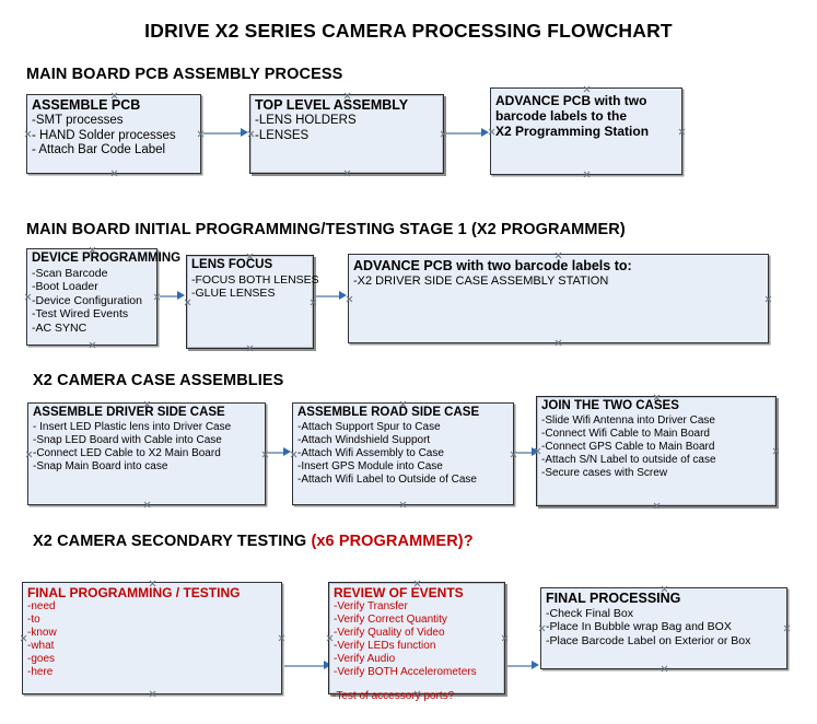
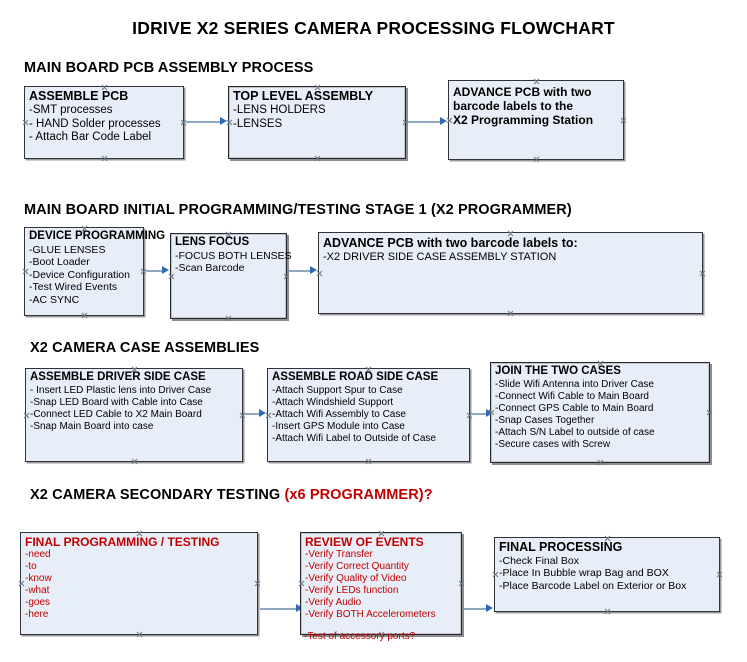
  IDRIVE X2 SERIES CAMERA PROCESSING FLOWCHART
  MAIN BOARD PCB ASSEMBLY PROCESS
  ASSEMBLE PCB
  -SMT processes
  - HAND Solder processes
  - Attach Bar Code Label
  TOP LEVEL ASSEMBLY
  -LENS HOLDERS
  -LENSES
  ADVANCE PCB with two
  barcode labels to the
  X2 Programming Station
  MAIN BOARD INITIAL PROGRAMMING/TESTING STAGE 1 (X2 PROGRAMMER)
  DEVICE PROGRAMMING
- -Scan Barcode
+ -GLUE LENSES
  -Boot Loader
  -Device Configuration
  -Test Wired Events
  -AC SYNC
  LENS FOCUS
  -FOCUS BOTH LENSES
- -GLUE LENSES
+ -Scan Barcode
  ADVANCE PCB with two barcode labels to:
  -X2 DRIVER SIDE CASE ASSEMBLY STATION
  X2 CAMERA CASE ASSEMBLIES
  ASSEMBLE DRIVER SIDE CASE
  - Insert LED Plastic lens into Driver Case
  -Snap LED Board with Cable into Case
  -Connect LED Cable to X2 Main Board
  -Snap Main Board into case
  ASSEMBLE ROAD SIDE CASE
  -Attach Support Spur to Case
  -Attach Windshield Support
  -Attach Wifi Assembly to Case
  -Insert GPS Module into Case
  -Attach Wifi Label to Outside of Case
  JOIN THE TWO CASES
  -Slide Wifi Antenna into Driver Case
  -Connect Wifi Cable to Main Board
  -Connect GPS Cable to Main Board
+ -Snap Cases Together
  -Attach S/N Label to outside of case
  -Secure cases with Screw
  X2 CAMERA SECONDARY TESTING (x6 PROGRAMMER)?
  FINAL PROGRAMMING / TESTING
  -need
  -to
  -know
  -what
  -goes
  -here
  REVIEW OF EVENTS
  -Verify Transfer
  -Verify Correct Quantity
  -Verify Quality of Video
  -Verify LEDs function
  -Verify Audio
  -Verify BOTH Accelerometers
  -Test of accessory ports?
  FINAL PROCESSING
  -Check Final Box
  -Place In Bubble wrap Bag and BOX
  -Place Barcode Label on Exterior or Box
